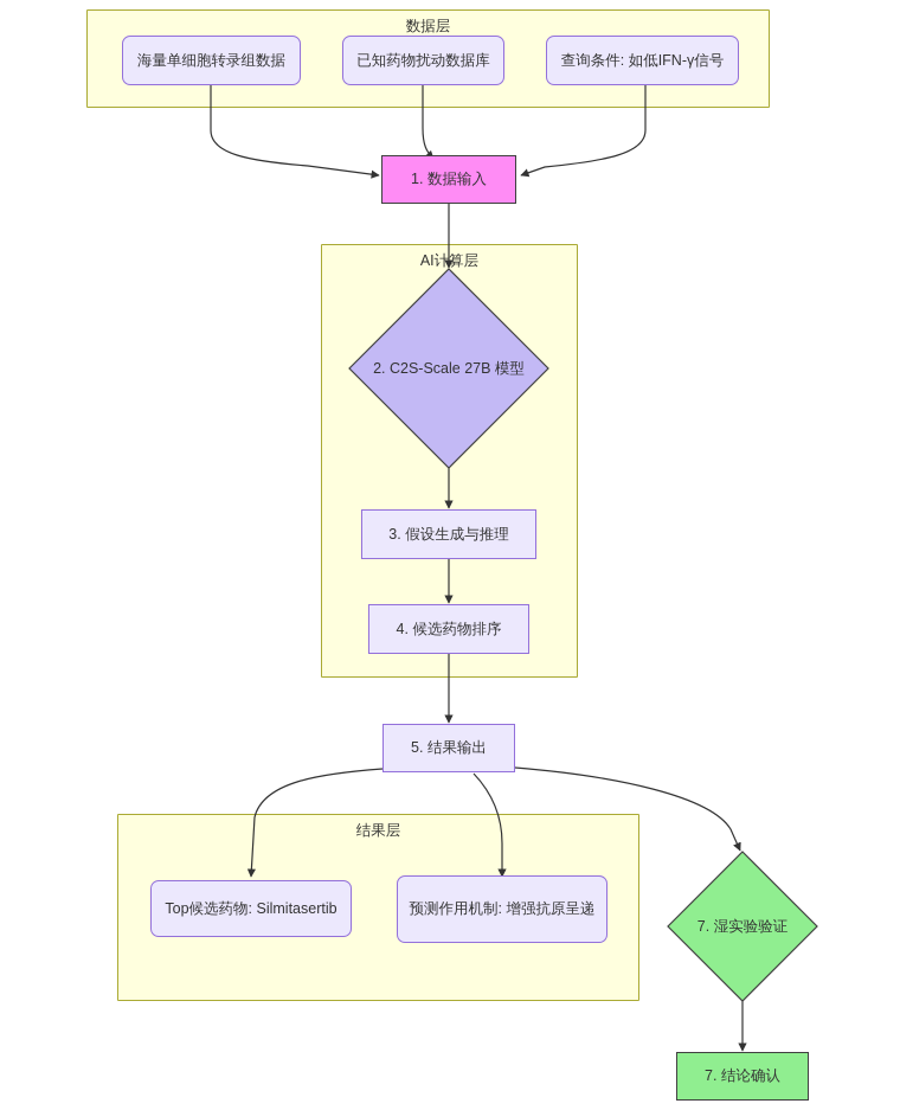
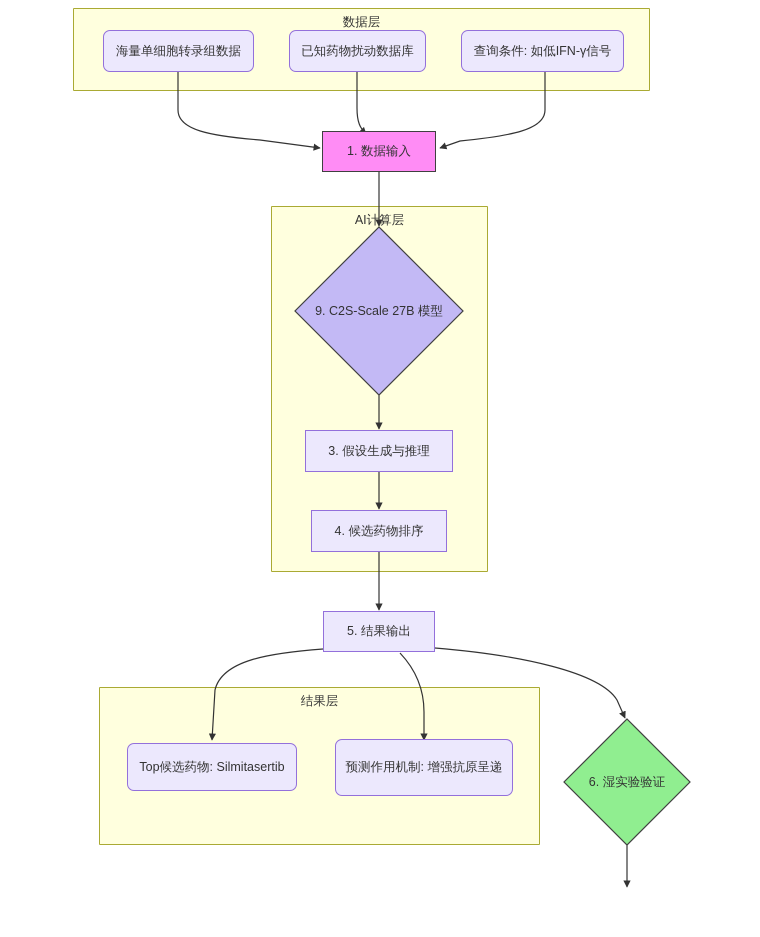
  数据层
  AI计算层
  结果层
  海量单细胞转录组数据
  已知药物扰动数据库
  查询条件: 如低IFN-γ信号
  1. 数据输入
- 2. C2S-Scale 27B 模型
+ 9. C2S-Scale 27B 模型
  3. 假设生成与推理
  4. 候选药物排序
  5. 结果输出
  Top候选药物: Silmitasertib
  预测作用机制: 增强抗原呈递
- 7. 湿实验验证
+ 6. 湿实验验证
- 7. 结论确认
